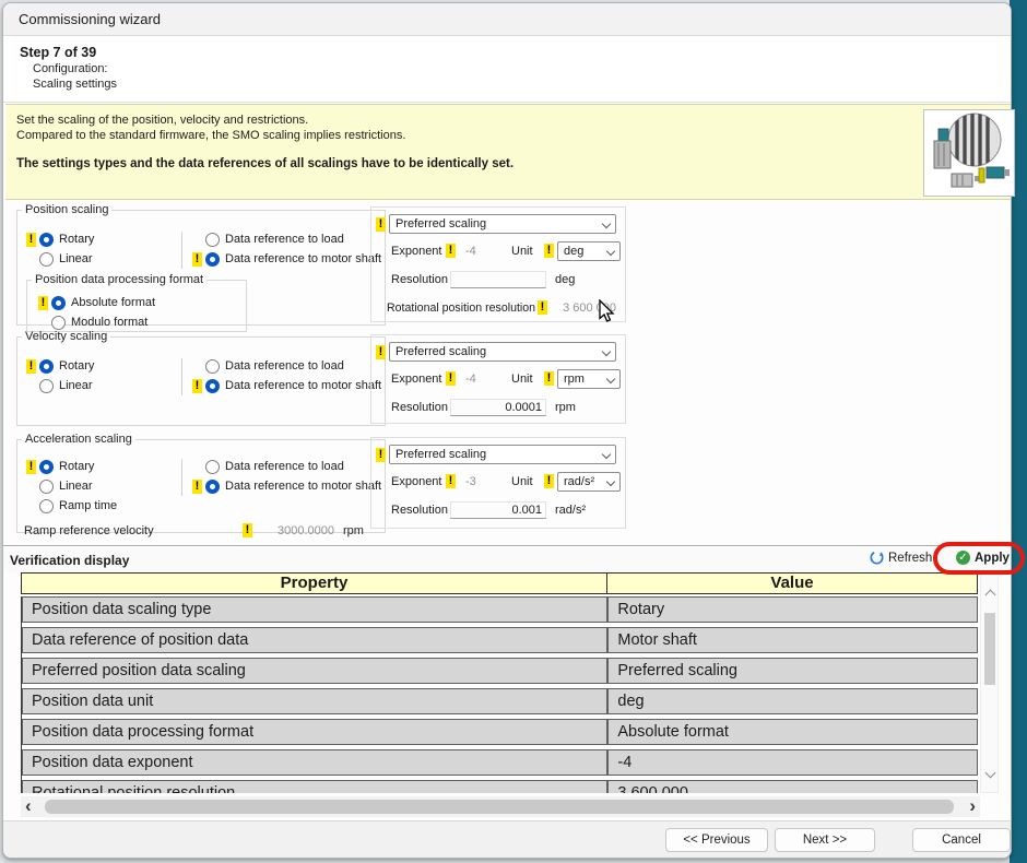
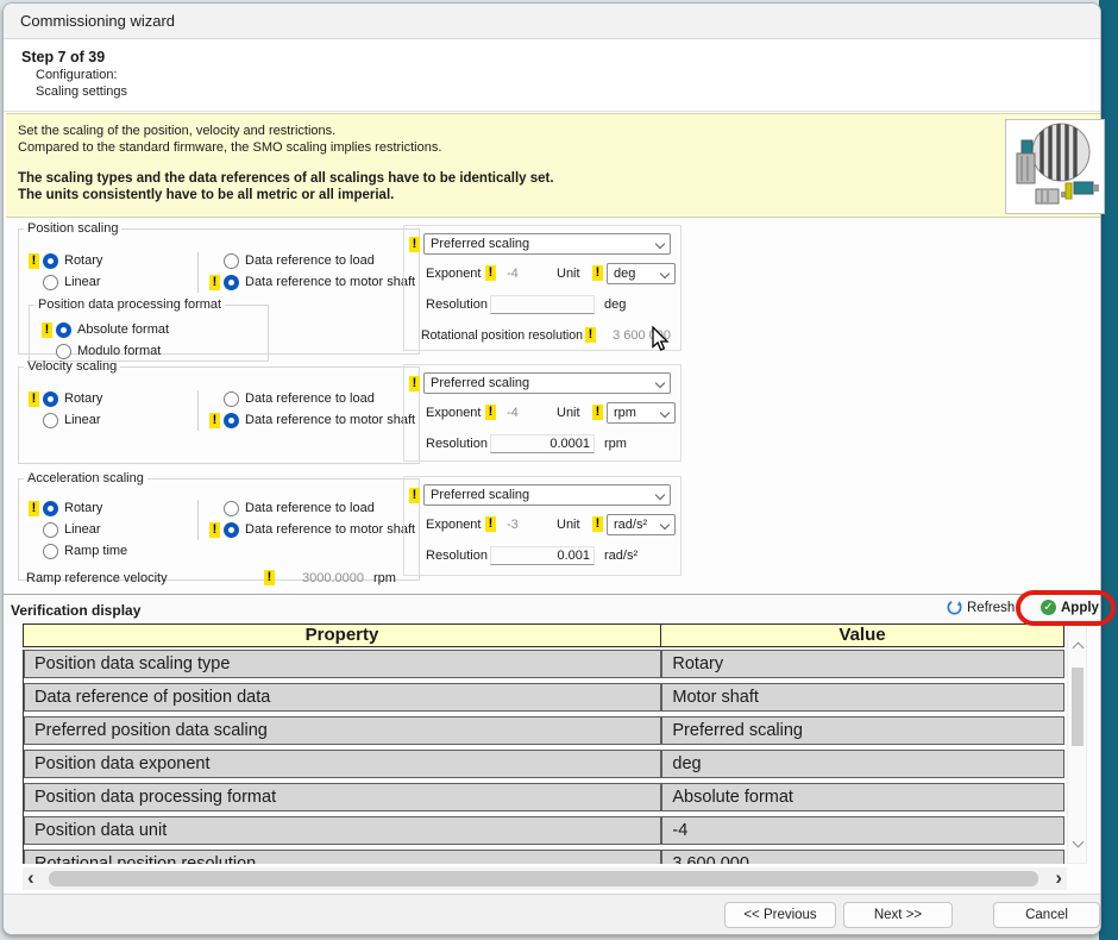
  Commissioning wizard
  Step 7 of 39
  Configuration:
  Scaling settings
  Set the scaling of the position, velocity and restrictions.
  Compared to the standard firmware, the SMO scaling implies restrictions.
- The settings types and the data references of all scalings have to be identically set.
+ The scaling types and the data references of all scalings have to be identically set.
+ The units consistently have to be all metric or all imperial.
  Position scaling
  !
  Rotary
  Linear
  Data reference to load
  !
  Data reference to motor shaft
  Position data processing format
  !
  Absolute format
  Modulo format
  !
  Preferred scaling
  Exponent
  !
  -4
  Unit
  !
  deg
  Resolution
  deg
  Rotational position resolution
  !
  3 6000
  Velocity scaling
  !
  Rotary
  Linear
  Data reference to load
  !
  Data reference to motor shaft
  !
  Preferred scaling
  Exponent
  !
  -4
  Unit
  !
  rpm
  Resolution
  0.0001
  rpm
  Acceleration scaling
  !
  Rotary
  Linear
  Ramp time
  Data reference to load
  !
  Data reference to motor shaft
  Ramp reference velocity
  !
  3000.0000
  rpm
  !
  Preferred scaling
  Exponent
  !
  -3
  Unit
  !
  rad/s²
  Resolution
  0.001
  rad/s²
  Verification display
  Refresh
  ✓
  Apply
  Property
  Value
  Position data scaling type
  Rotary
  Data reference of position data
  Motor shaft
  Preferred position data scaling
  Preferred scaling
- Position data unit
+ Position data exponent
  deg
  Position data processing format
  Absolute format
- Position data exponent
+ Position data unit
  -4
  ‹
  ›
  << Previous
  Next >>
  Cancel
